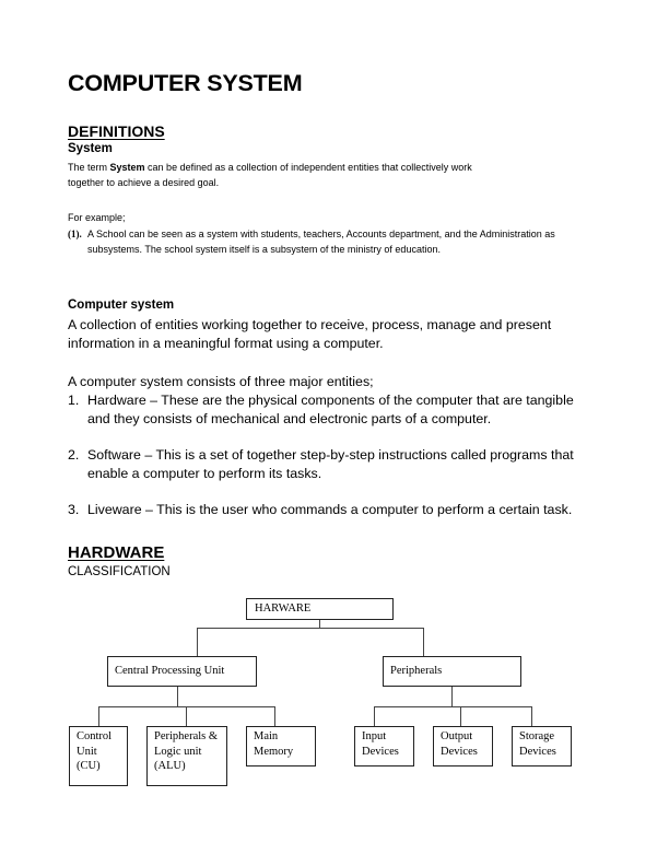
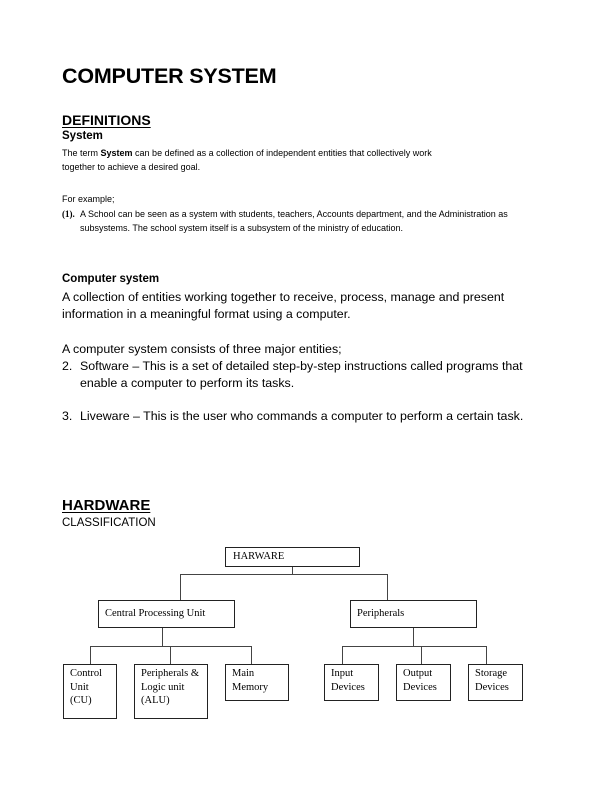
  COMPUTER SYSTEM
  DEFINITIONS
  System
  The term System can be defined as a collection of independent entities that collectively work
  together to achieve a desired goal.
  For example;
  (1).
  A School can be seen as a system with students, teachers, Accounts department, and the Administration as subsystems. The school system itself is a subsystem of the ministry of education.
  Computer system
  A collection of entities working together to receive, process, manage and present information in a meaningful format using a computer.
  A computer system consists of three major entities;
- 1.
- Hardware – These are the physical components of the computer that are tangible and they consists of mechanical and electronic parts of a computer.
  2.
- Software – This is a set of together step-by-step instructions called programs that enable a computer to perform its tasks.
+ Software – This is a set of detailed step-by-step instructions called programs that enable a computer to perform its tasks.
  3.
  Liveware – This is the user who commands a computer to perform a certain task.
  HARDWARE
  CLASSIFICATION
  HARWARE
  Central Processing Unit
  Peripherals
  Control Unit (CU)
  Peripherals & Logic unit (ALU)
  Main Memory
  Input Devices
  Output Devices
  Storage Devices
